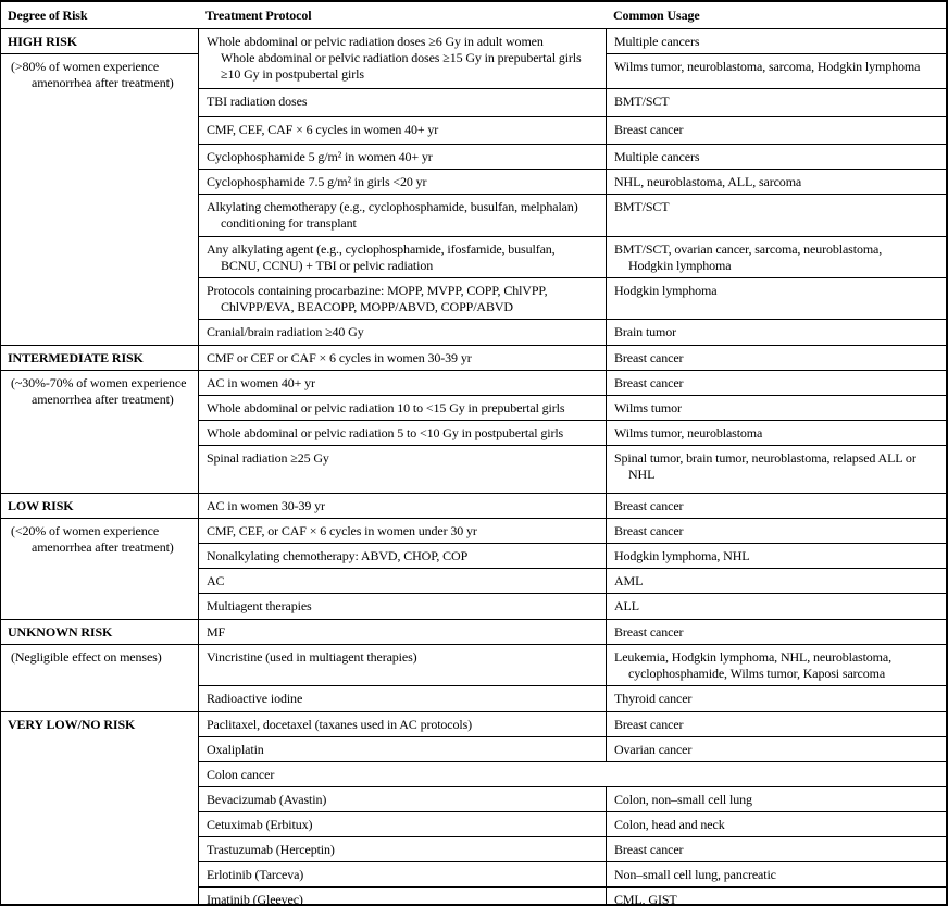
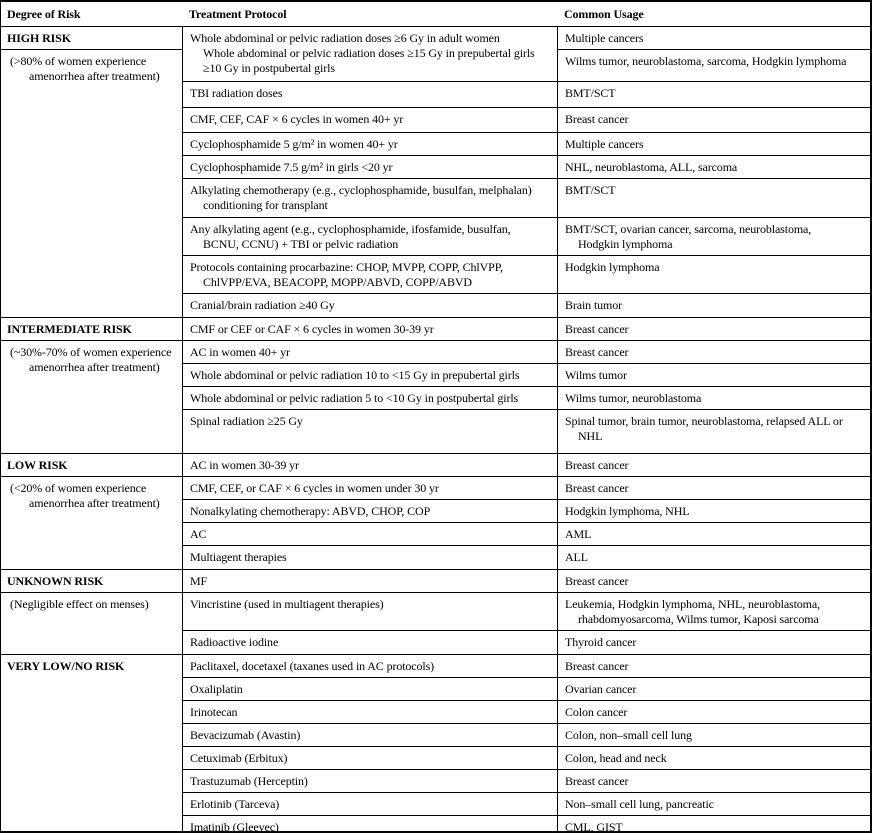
  Degree of Risk
  Treatment Protocol
  Common Usage
  HIGH RISK
  (>80% of women experience
  amenorrhea after treatment)
  Whole abdominal or pelvic radiation doses ≥6 Gy in adult women
  Whole abdominal or pelvic radiation doses ≥15 Gy in prepubertal girls
  ≥10 Gy in postpubertal girls
  Multiple cancers
  Wilms tumor, neuroblastoma, sarcoma, Hodgkin lymphoma
  TBI radiation doses
  BMT/SCT
  CMF, CEF, CAF × 6 cycles in women 40+ yr
  Breast cancer
  Cyclophosphamide 5 g/m² in women 40+ yr
  Multiple cancers
  Cyclophosphamide 7.5 g/m² in girls <20 yr
  NHL, neuroblastoma, ALL, sarcoma
  Alkylating chemotherapy (e.g., cyclophosphamide, busulfan, melphalan)
  conditioning for transplant
  BMT/SCT
  Any alkylating agent (e.g., cyclophosphamide, ifosfamide, busulfan,
  BCNU, CCNU) + TBI or pelvic radiation
  BMT/SCT, ovarian cancer, sarcoma, neuroblastoma,
  Hodgkin lymphoma
- Protocols containing procarbazine: MOPP, MVPP, COPP, ChlVPP,
+ Protocols containing procarbazine: CHOP, MVPP, COPP, ChlVPP,
  ChlVPP/EVA, BEACOPP, MOPP/ABVD, COPP/ABVD
  Hodgkin lymphoma
  Cranial/brain radiation ≥40 Gy
  Brain tumor
  INTERMEDIATE RISK
  (~30%-70% of women experience
  amenorrhea after treatment)
  CMF or CEF or CAF × 6 cycles in women 30-39 yr
  Breast cancer
  AC in women 40+ yr
  Breast cancer
  Whole abdominal or pelvic radiation 10 to <15 Gy in prepubertal girls
  Wilms tumor
  Whole abdominal or pelvic radiation 5 to <10 Gy in postpubertal girls
  Wilms tumor, neuroblastoma
  Spinal radiation ≥25 Gy
  Spinal tumor, brain tumor, neuroblastoma, relapsed ALL or
  NHL
  LOW RISK
  (<20% of women experience
  amenorrhea after treatment)
  AC in women 30-39 yr
  Breast cancer
  CMF, CEF, or CAF × 6 cycles in women under 30 yr
  Breast cancer
  Nonalkylating chemotherapy: ABVD, CHOP, COP
  Hodgkin lymphoma, NHL
  AC
  AML
  Multiagent therapies
  ALL
  UNKNOWN RISK
  (Negligible effect on menses)
  MF
  Breast cancer
  Vincristine (used in multiagent therapies)
  Leukemia, Hodgkin lymphoma, NHL, neuroblastoma,
- cyclophosphamide, Wilms tumor, Kaposi sarcoma
+ rhabdomyosarcoma, Wilms tumor, Kaposi sarcoma
  Radioactive iodine
  Thyroid cancer
  VERY LOW/NO RISK
  Paclitaxel, docetaxel (taxanes used in AC protocols)
  Breast cancer
  Oxaliplatin
  Ovarian cancer
+ Irinotecan
  Colon cancer
  Bevacizumab (Avastin)
  Colon, non–small cell lung
  Cetuximab (Erbitux)
  Colon, head and neck
  Trastuzumab (Herceptin)
  Breast cancer
  Erlotinib (Tarceva)
  Non–small cell lung, pancreatic
  Imatinib (Gleevec)
  CML, GIST
